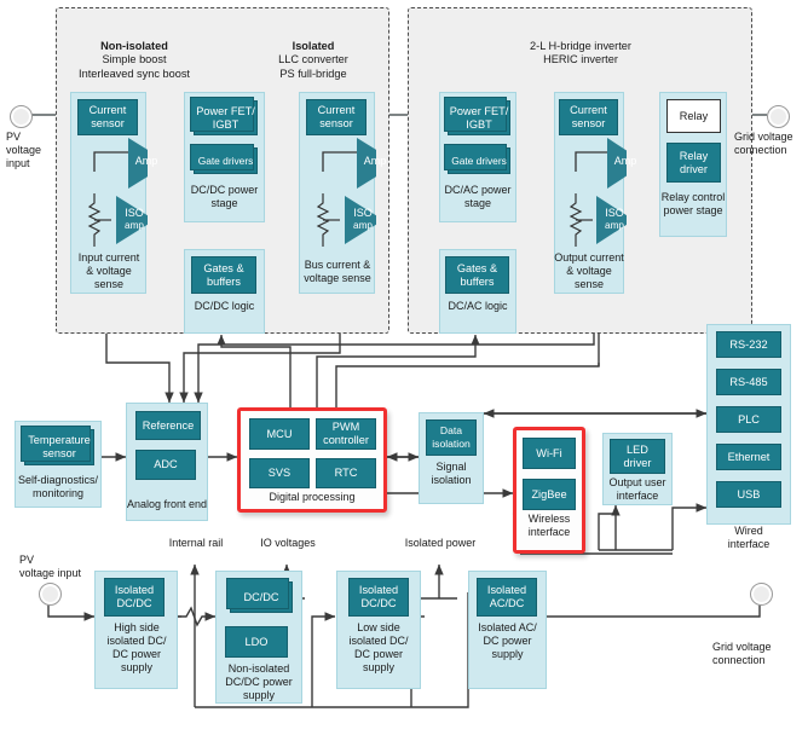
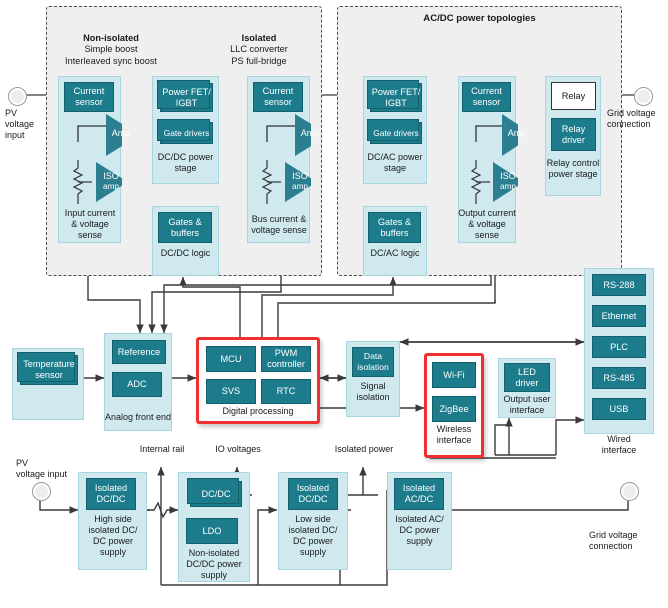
+ AC/DC power topologies
  Non-isolated
  Simple boost
  Interleaved sync boost
  Isolated
  LLC converter
  PS full-bridge
- 2-L H-bridge inverter
- HERIC inverter
  Current
  sensor
  Amp
  ISO
  amp
  Input current
  & voltage
  sense
  Power FET/
  IGBT
  Gate drivers
  DC/DC power
  stage
  Gates &
  buffers
  DC/DC logic
  Current
  sensor
  Amp
  ISO
  amp
  Bus current &
  voltage sense
  Power FET/
  IGBT
  Gate drivers
  DC/AC power
  stage
  Gates &
  buffers
  DC/AC logic
  Current
  sensor
  Amp
  ISO
  amp
  Output current
  & voltage
  sense
  Relay
  Relay
  driver
  Relay control
  power stage
  PV
  voltage
  input
  Grid voltage
  connection
  Temperature
  sensor
- Self-diagnostics/
- monitoring
  Reference
  ADC
  Analog front end
  MCU
  PWM
  controller
  SVS
  RTC
  Digital processing
  Data
  isolation
  Signal
  isolation
  Wi-Fi
  ZigBee
  Wireless
  interface
  LED
  driver
  Output user
  interface
- RS-232
+ RS-288
- RS-485
+ Ethernet
  PLC
- Ethernet
+ RS-485
  USB
  Wired
  interface
  Internal rail
  IO voltages
  Isolated power
  PV
  voltage input
  Isolated
  DC/DC
  High side
  isolated DC/
  DC power
  supply
  DC/DC
  LDO
  Non-isolated
  DC/DC power
  supply
  Isolated
  DC/DC
  Low side
  isolated DC/
  DC power
  supply
  Isolated
  AC/DC
  Isolated AC/
  DC power
  supply
  Grid voltage
  connection
